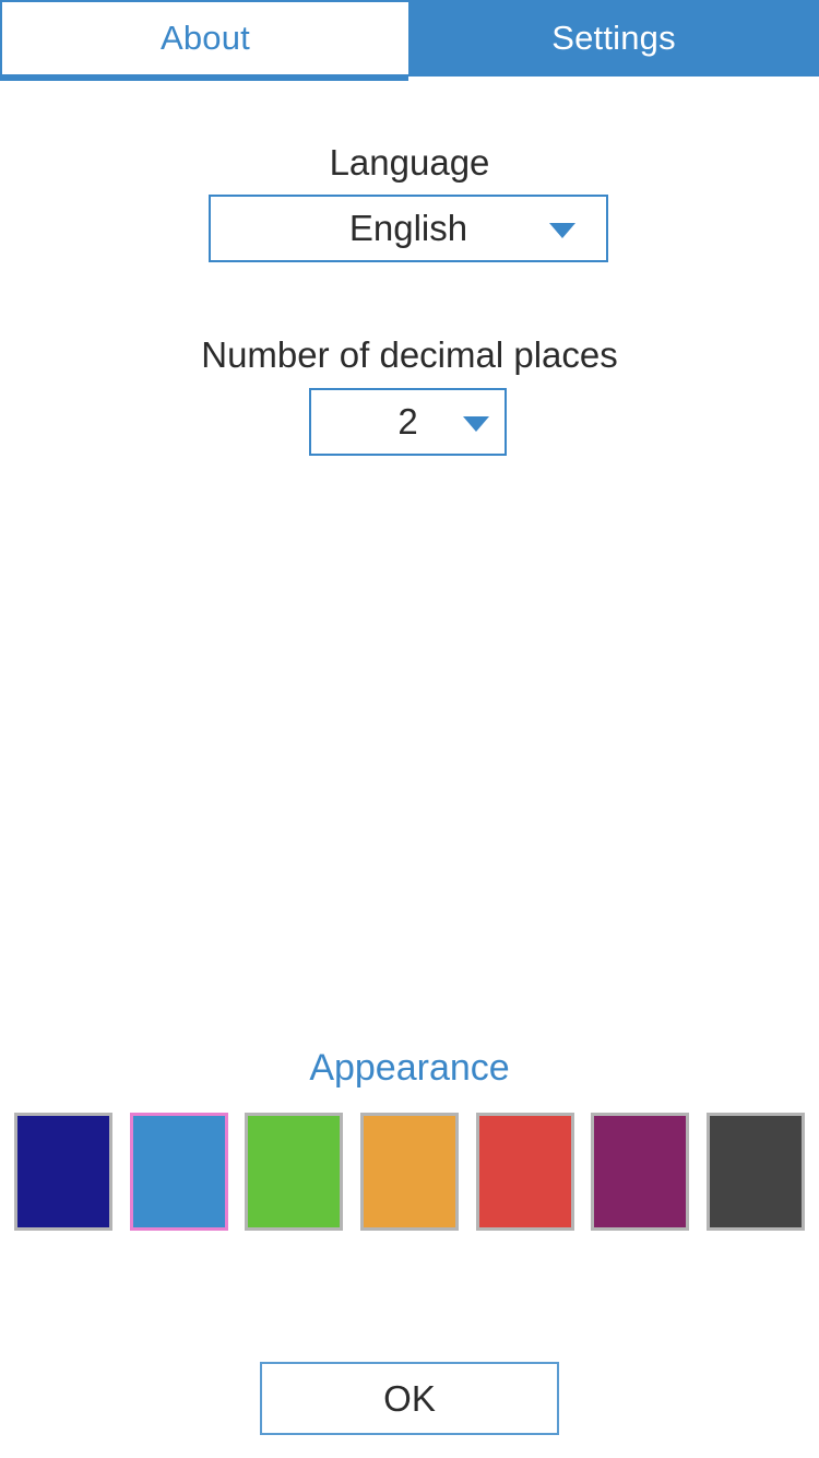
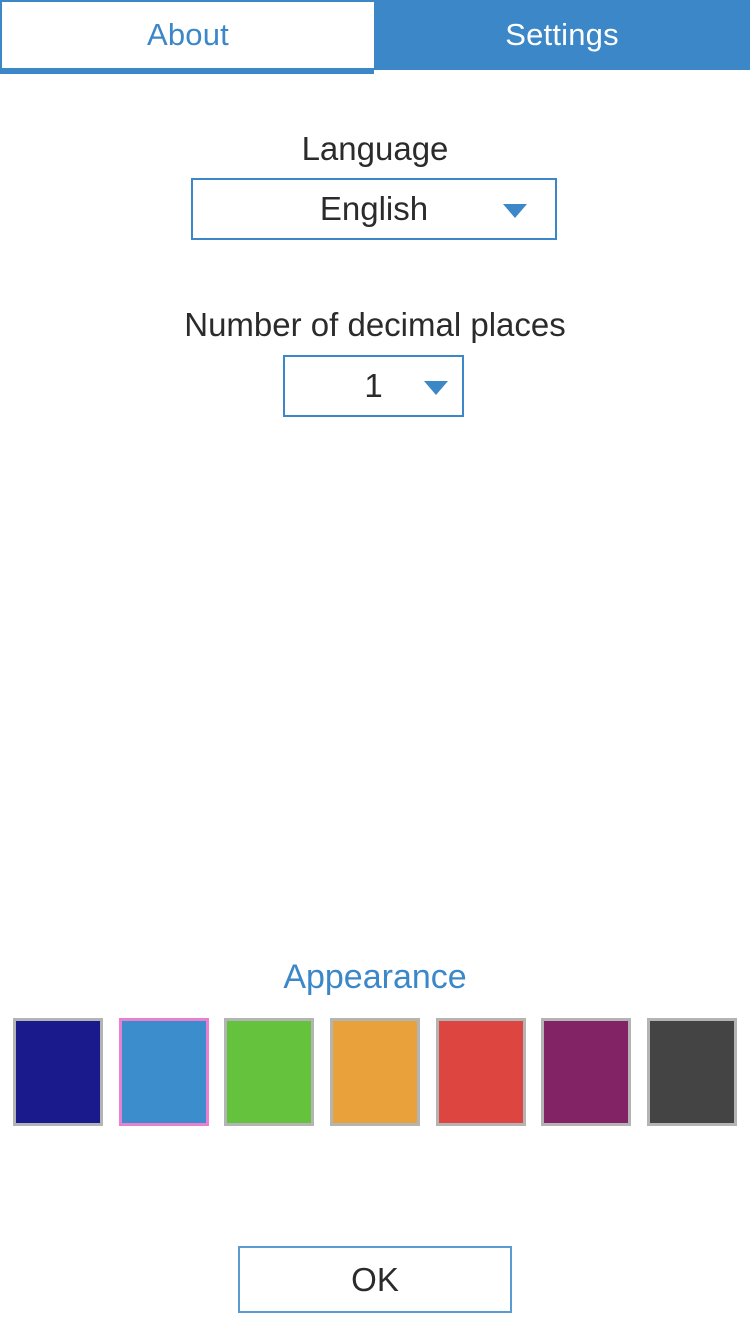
  About
  Settings
  Language
  English
  Number of decimal places
- 2
+ 1
  Appearance
  OK
